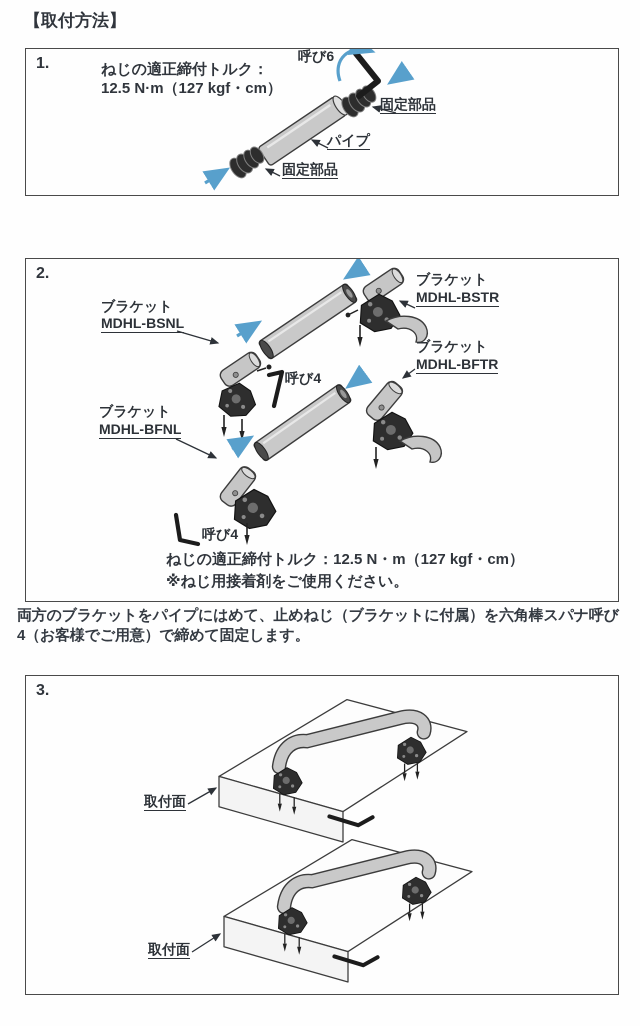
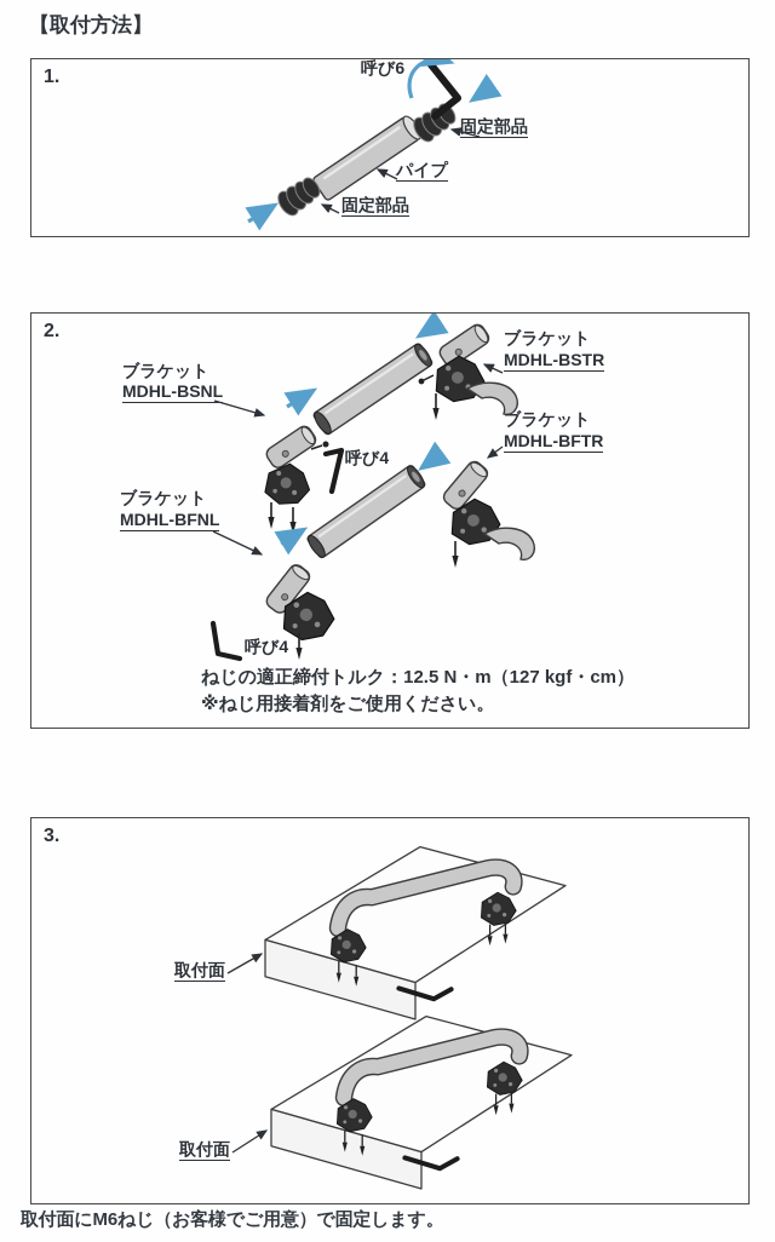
  【取付方法】
  1.
- ねじの適正締付トルク：
- 12.5 N·m（127 kgf・cm）
  呼び6
  固定部品
  パイプ
  固定部品
  2.
  ブラケット
  MDHL-BSNL
  ブラケット
  MDHL-BSTR
  ブラケット
  MDHL-BFTR
  ブラケット
  MDHL-BFNL
  呼び4
  呼び4
  ねじの適正締付トルク：12.5 N・m（127 kgf・cm）
  ※ねじ用接着剤をご使用ください。
- 両方のブラケットをパイプにはめて、止めねじ（ブラケットに付属）を六角棒スパナ呼び4（お客様でご用意）で締めて固定します。
  3.
  取付面
  取付面
+ 取付面にM6ねじ（お客様でご用意）で固定します。
